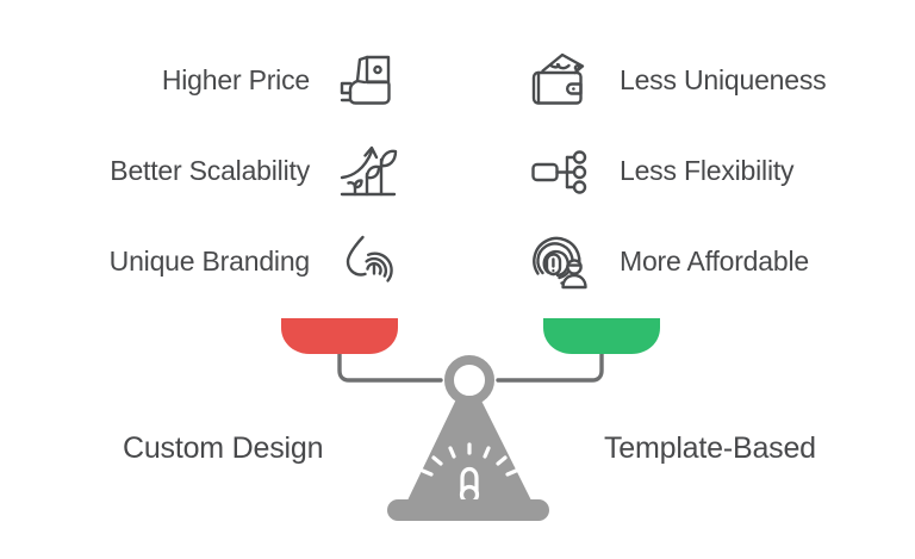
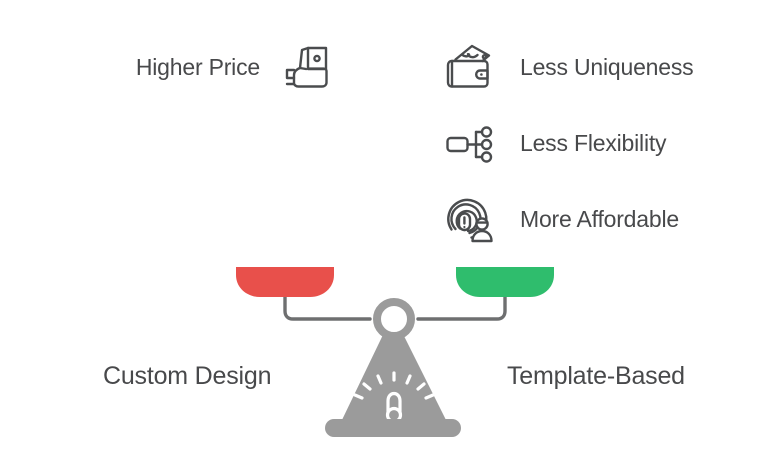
  Higher Price
- Better Scalability
- Unique Branding
  Less Uniqueness
  Less Flexibility
  More Affordable
  Custom Design
  Template-Based
